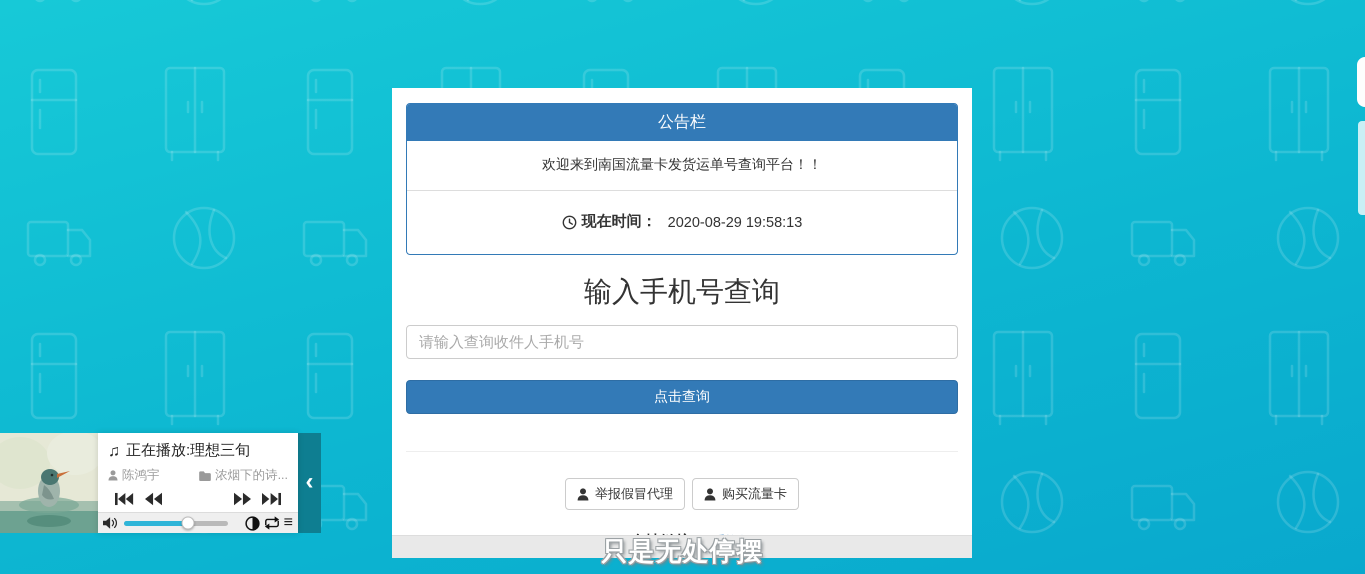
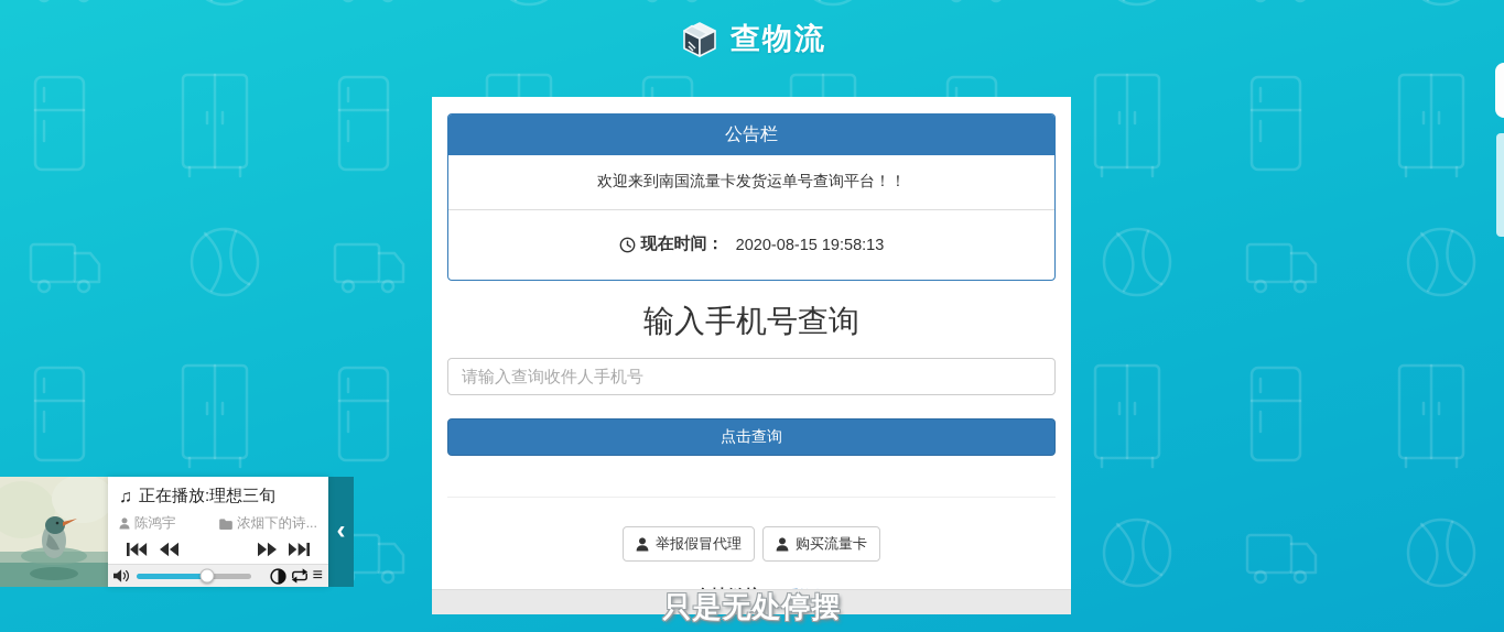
+ 查物流
  公告栏
  欢迎来到南国流量卡发货运单号查询平台！！
  现在时间：
- 2020-08-29 19:58:13
+ 2020-08-15 19:58:13
  输入手机号查询
  请输入查询收件人手机号
  点击查询
  举报假冒代理
  购买流量卡
  只是无处停摆
  ♫
  正在播放:理想三旬
  陈鸿宇
  浓烟下的诗...
  ≡
  ‹
